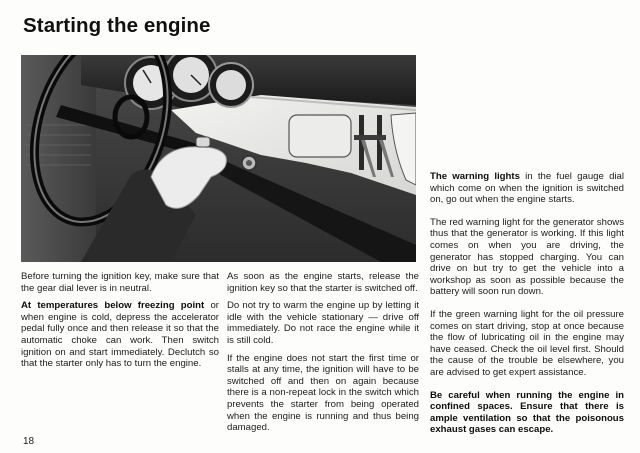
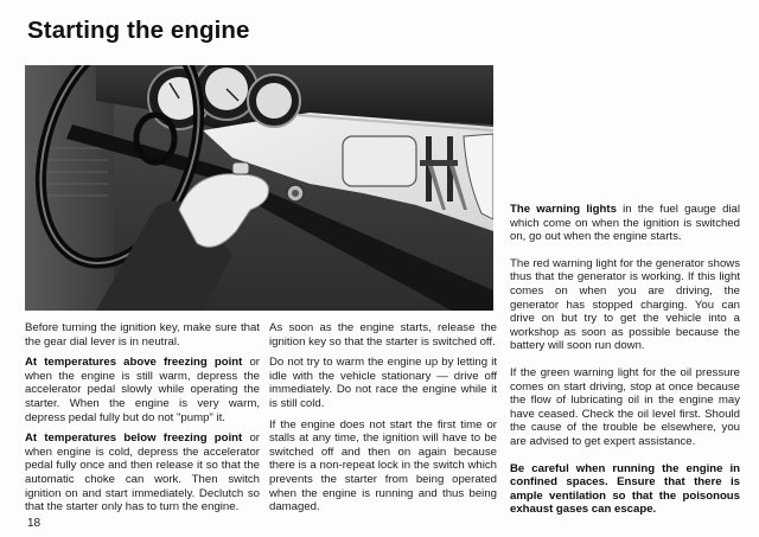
  Starting the engine
  Before turning the ignition key, make sure that the gear dial lever is in neutral.
+ At temperatures above freezing point or when the engine is still warm, depress the accelerator pedal slowly while operating the starter. When the engine is very warm, depress pedal fully but do not "pump" it.
  At temperatures below freezing point or when engine is cold, depress the accelerator pedal fully once and then release it so that the automatic choke can work. Then switch ignition on and start immediately. Declutch so that the starter only has to turn the engine.
  As soon as the engine starts, release the ignition key so that the starter is switched off.
  Do not try to warm the engine up by letting it idle with the vehicle stationary — drive off immediately. Do not race the engine while it is still cold.
  If the engine does not start the first time or stalls at any time, the ignition will have to be switched off and then on again because there is a non-repeat lock in the switch which prevents the starter from being operated when the engine is running and thus being damaged.
  The warning lights in the fuel gauge dial which come on when the ignition is switched on, go out when the engine starts.
  The red warning light for the generator shows thus that the generator is working. If this light comes on when you are driving, the generator has stopped charging. You can drive on but try to get the vehicle into a workshop as soon as possible because the battery will soon run down.
  If the green warning light for the oil pressure comes on start driving, stop at once because the flow of lubricating oil in the engine may have ceased. Check the oil level first. Should the cause of the trouble be elsewhere, you are advised to get expert assistance.
  Be careful when running the engine in confined spaces. Ensure that there is ample ventilation so that the poisonous exhaust gases can escape.
  18
